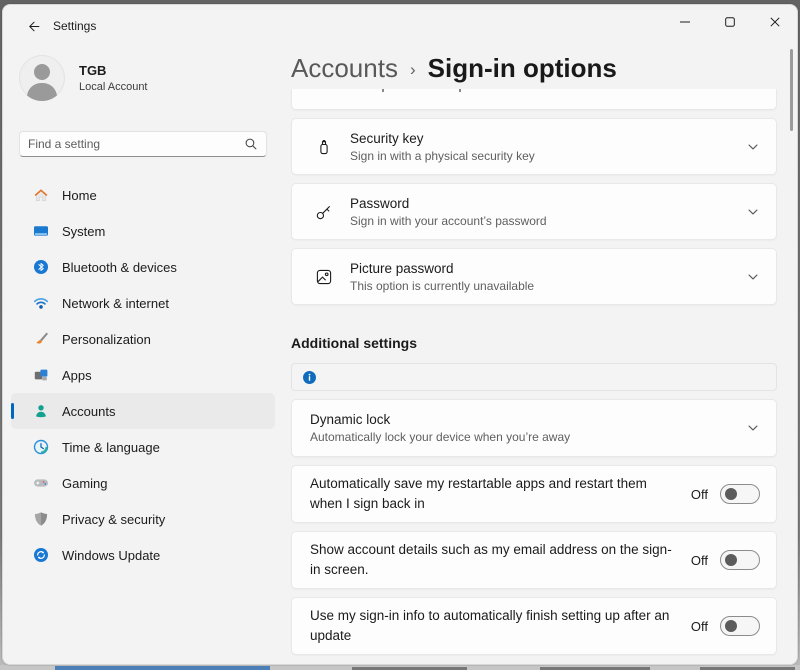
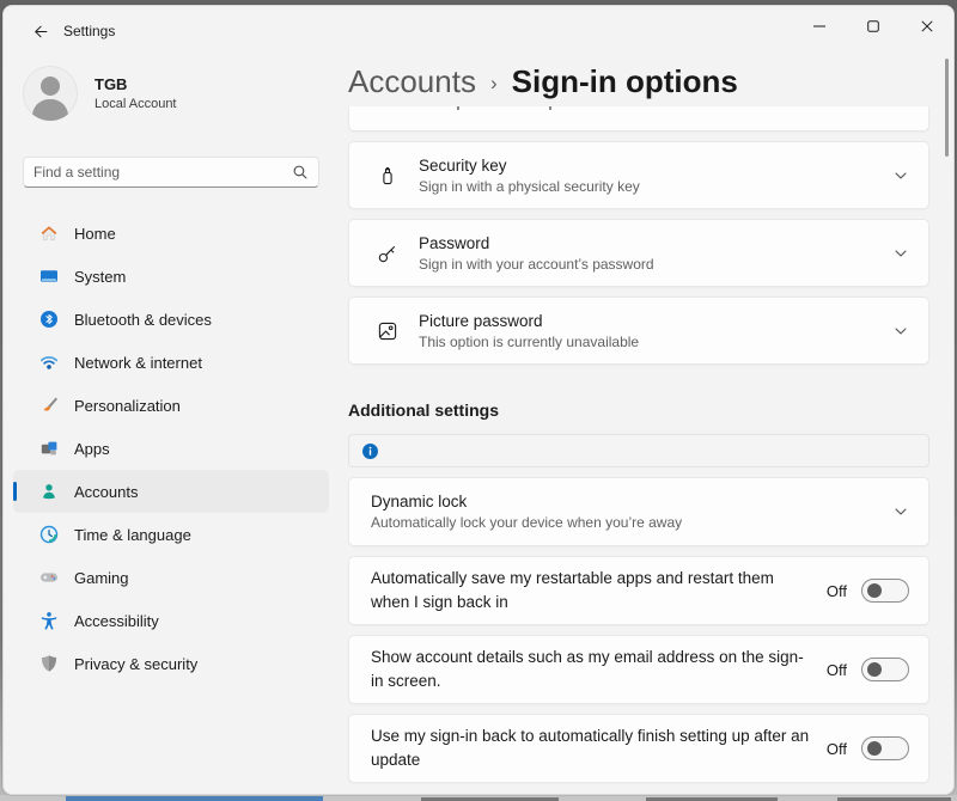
  Settings
  TGB
  Local Account
  Find a setting
  Home
  System
  Bluetooth & devices
  Network & internet
  Personalization
  Apps
  Accounts
  Time & language
  Gaming
+ Accessibility
  Privacy & security
- Windows Update
  Accounts
  ›
  Sign-in options
  Security key
  Sign in with a physical security key
  Password
  Sign in with your account’s password
  Picture password
  This option is currently unavailable
  Additional settings
  Dynamic lock
  Automatically lock your device when you’re away
  Automatically save my restartable apps and restart them when I sign back in
  Off
  Show account details such as my email address on the sign-in screen.
  Off
- Use my sign-in info to automatically finish setting up after an update
+ Use my sign-in back to automatically finish setting up after an update
  Off
